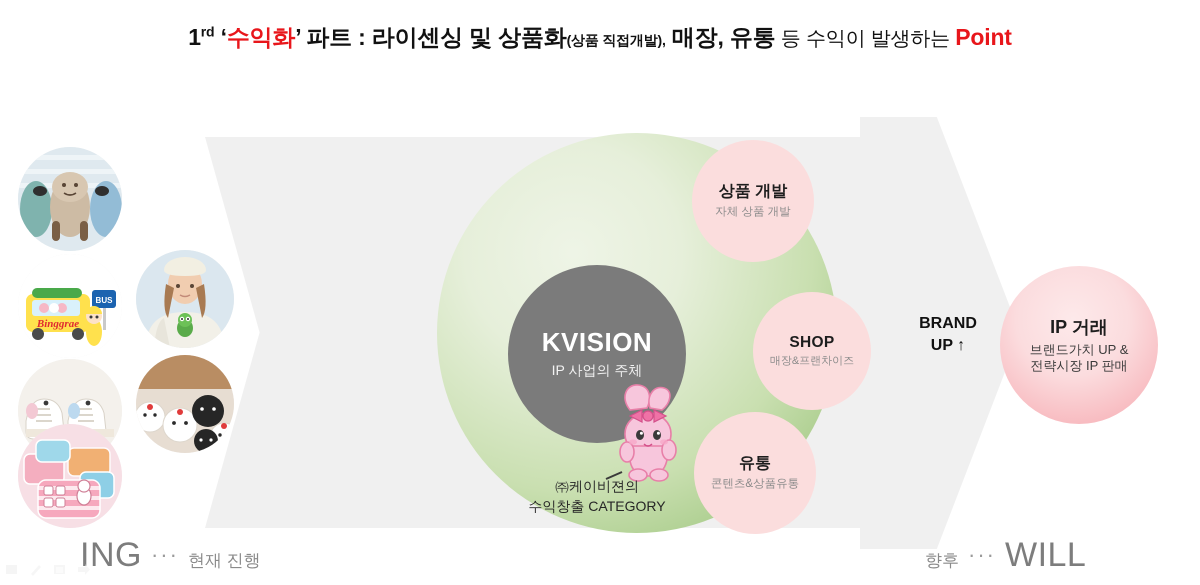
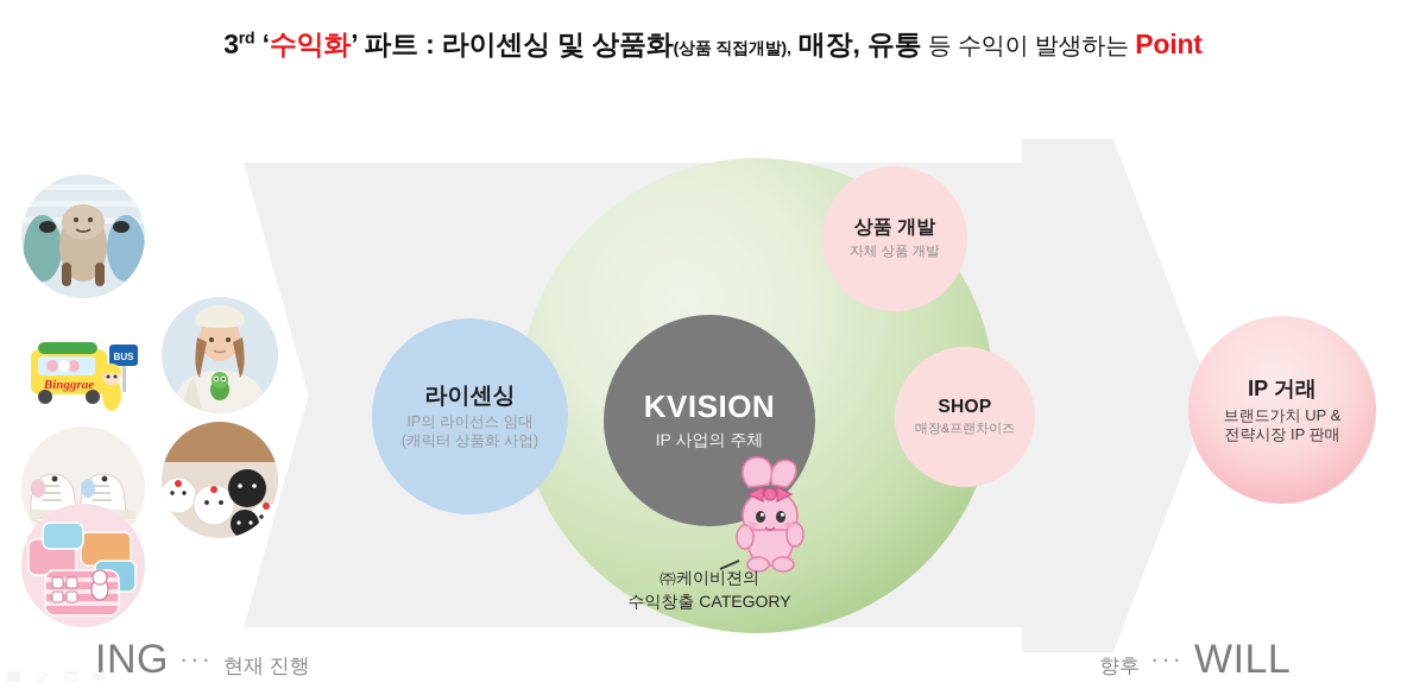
- 1rd ‘수익화’ 파트 : 라이센싱 및 상품화(상품 직접개발), 매장, 유통 등 수익이 발생하는 Point
+ 3rd ‘수익화’ 파트 : 라이센싱 및 상품화(상품 직접개발), 매장, 유통 등 수익이 발생하는 Point
  KVISION
  IP 사업의 주체
  ㈜케이비젼의
  수익창출 CATEGORY
+ 라이센싱
+ IP의 라이선스 임대
+ (캐릭터 상품화 사업)
  상품 개발
  자체 상품 개발
  SHOP
  매장&프랜차이즈
- 유통
- 콘텐츠&상품유통
- BRAND
- UP ↑
  IP 거래
  브랜드가치 UP &
  전략시장 IP 판매
  ING
  ···
  현재 진행
  향후
  ···
  WILL
  Binggrae
  BUS
